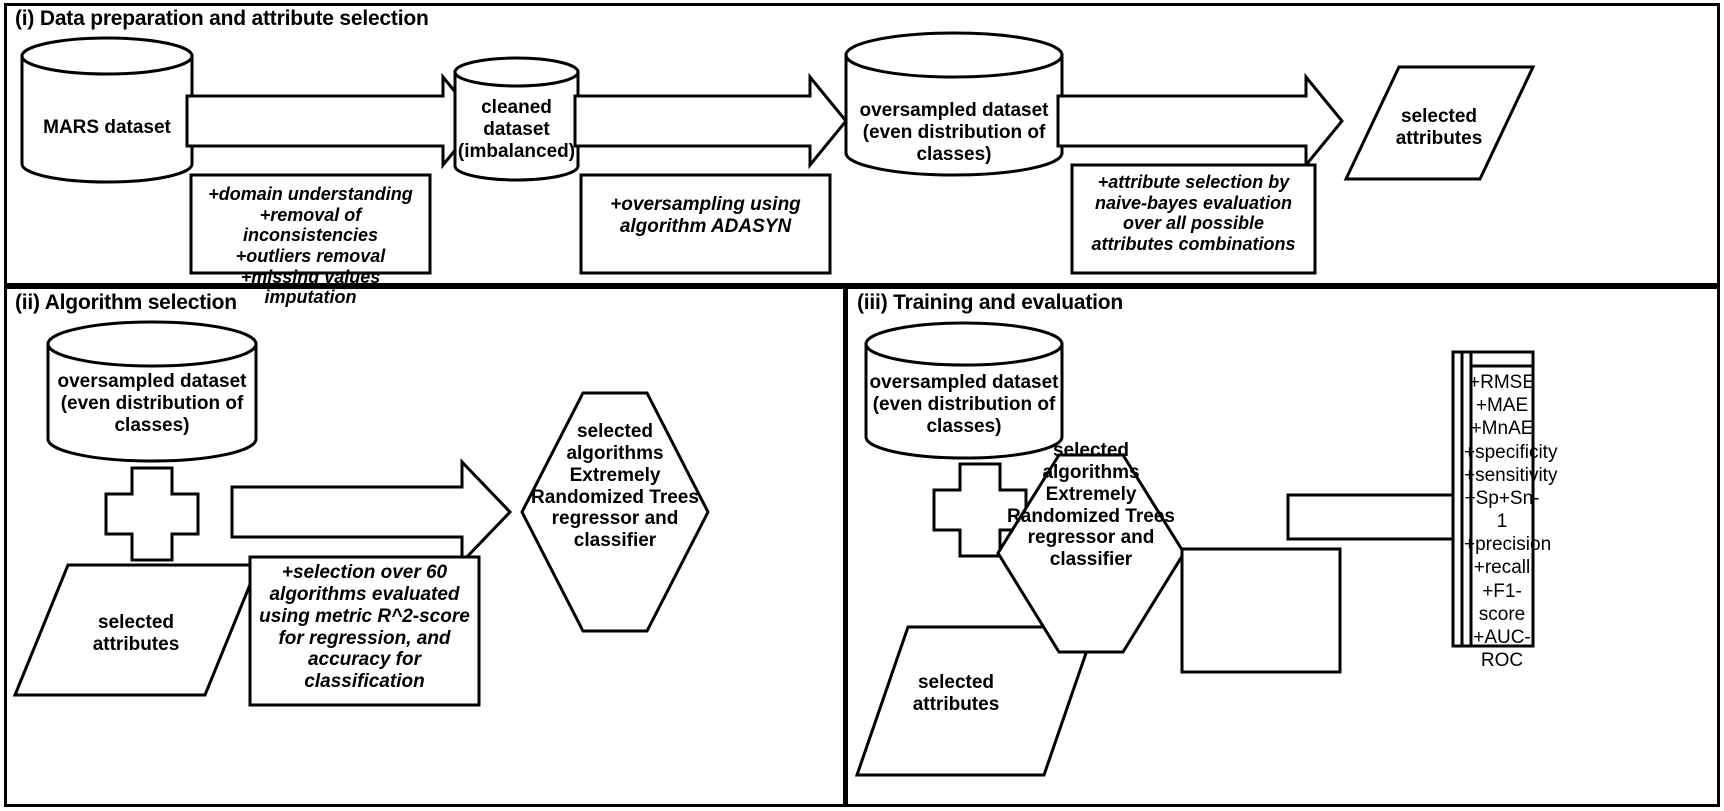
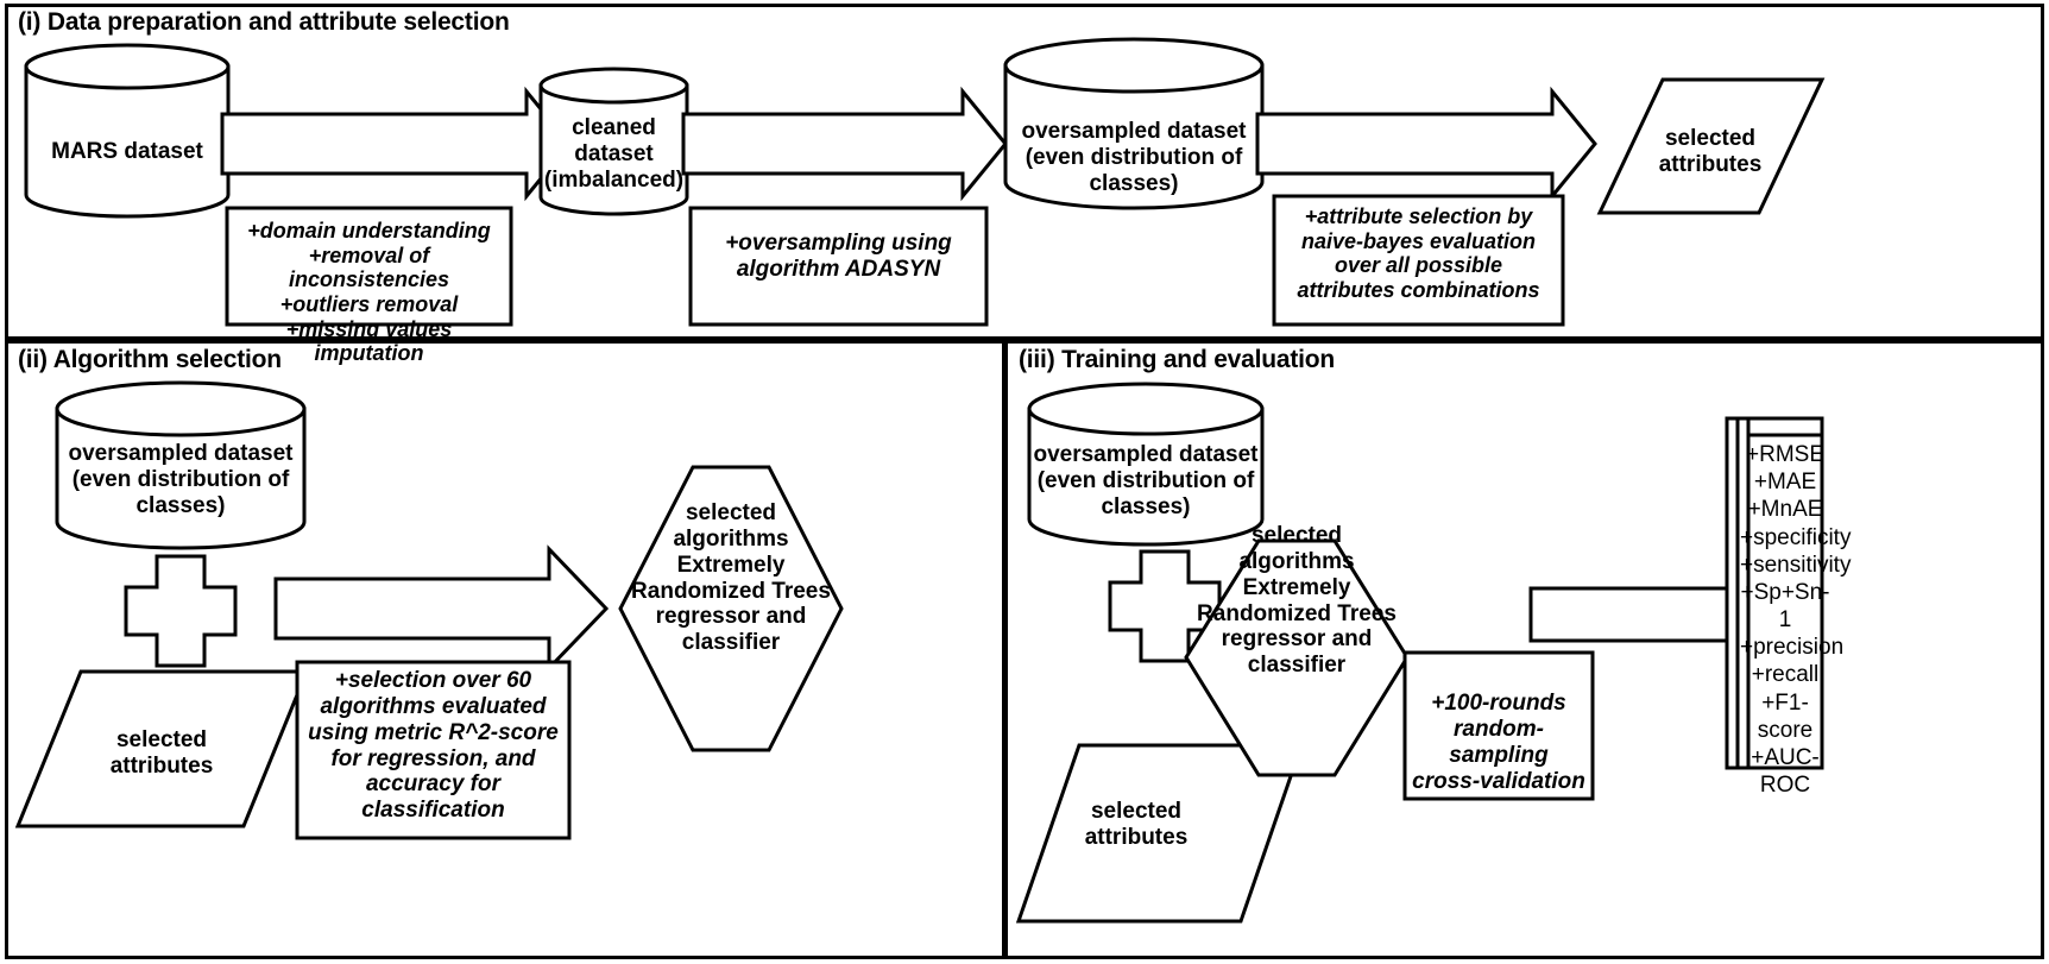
  (i) Data preparation and attribute selection
  (ii) Algorithm selection
  (iii) Training and evaluation
  MARS dataset
  cleaned
  dataset
  (imbalanced)
  oversampled dataset
  (even distribution of
  classes)
  selected
  attributes
  +domain understanding
  +removal of inconsistencies
  +outliers removal
  +missing values imputation
  +oversampling using
  algorithm ADASYN
  +attribute selection by
  naive-bayes evaluation
  over all possible
  attributes combinations
  oversampled dataset
  (even distribution of
  classes)
  selected
  attributes
  selected
  algorithms
  Extremely
  Randomized Trees
  regressor and
  classifier
  +selection over 60
  algorithms evaluated
  using metric R^2-score
  for regression, and
  accuracy for
  classification
  oversampled dataset
  (even distribution of
  classes)
  selected
  attributes
  selected
  algorithms
  Extremely
  Randomized Trees
  regressor and
  classifier
+ +100-rounds
+ random-sampling
+ cross-validation
  +RMSE
  +MAE
  +MnAE
  +specificity
  +sensitivity
  +Sp+Sn-1
  +precision
  +recall
  +F1-score
  +AUC-ROC
